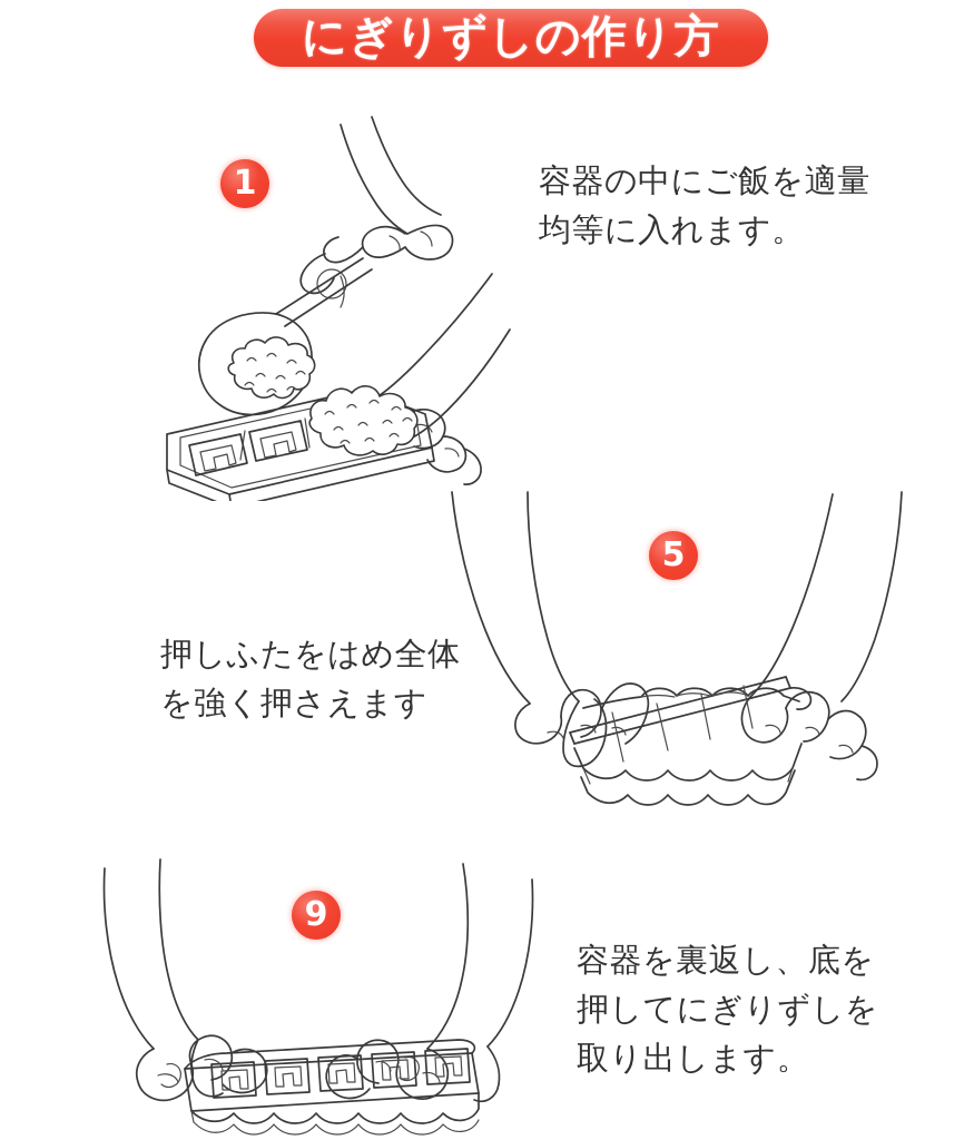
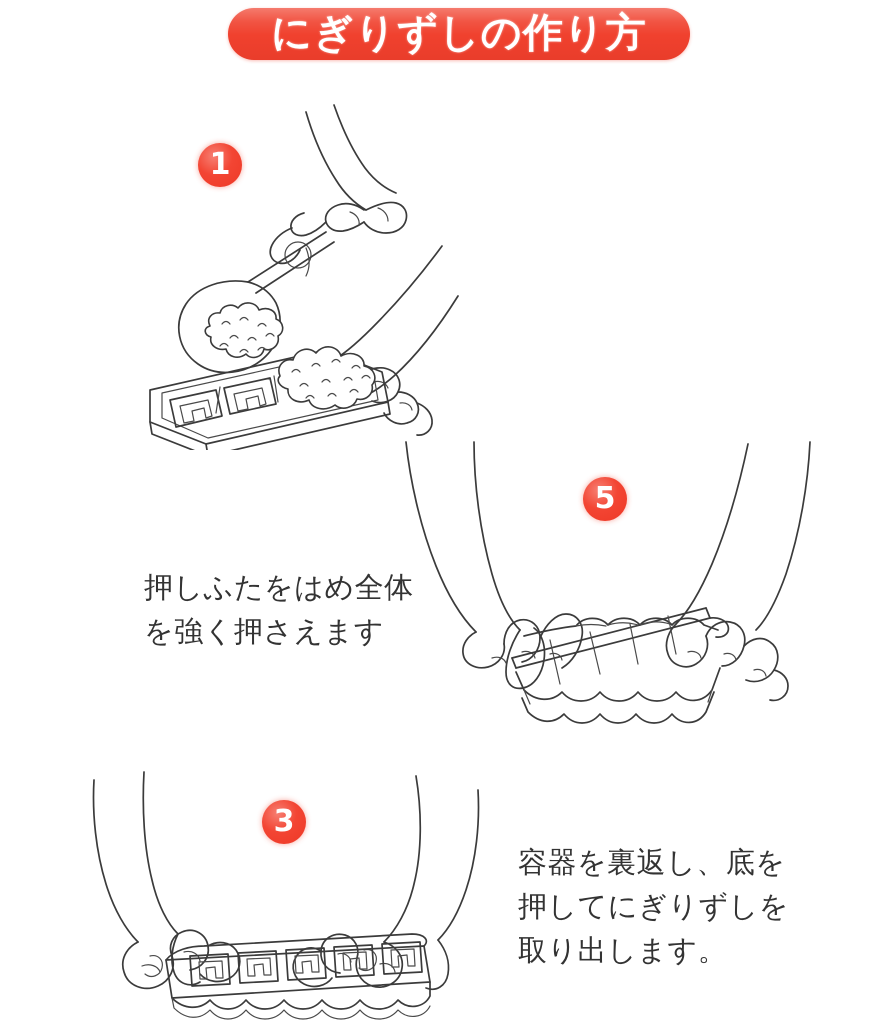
  にぎりずしの作り方
  1
  5
- 9
+ 3
- 容器の中にご飯を適量
- 均等に入れます。
  押しふたをはめ全体
  を強く押さえます
  容器を裏返し、底を
  押してにぎりずしを
  取り出します。
